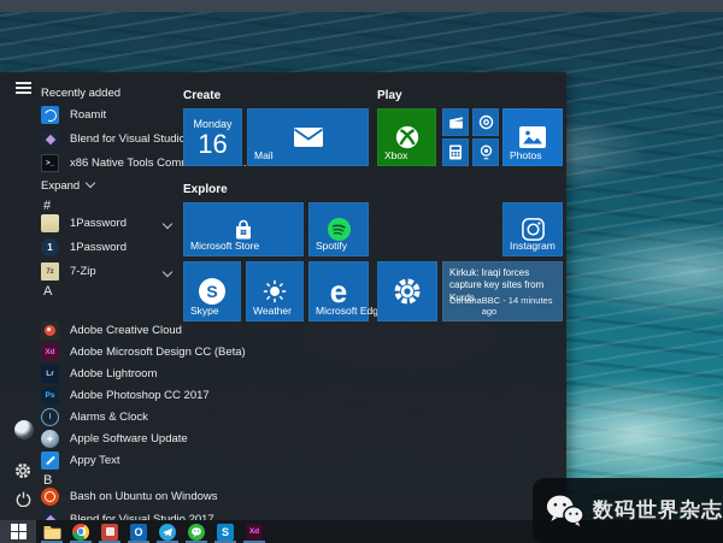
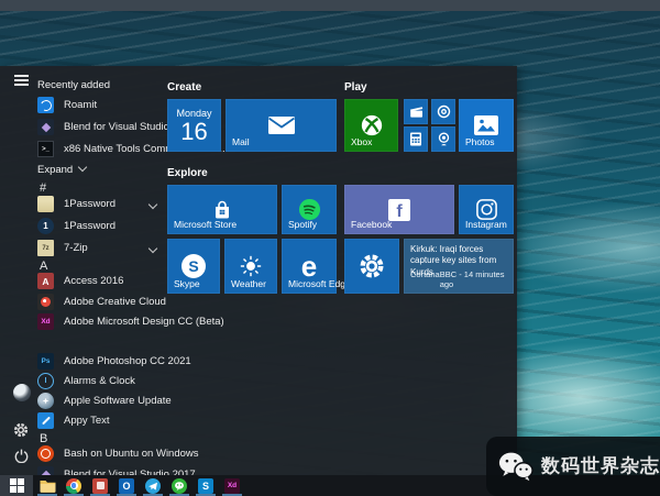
  Recently added
  Roamit
  Blend for Visual Studi
  Expand
  #
  1Password
  1Password
  7-Zip
  A
+ Access 2016
  Adobe Creative Cloud
  Adobe Microsoft Design CC (Beta)
- Adobe Lightroom
- Adobe Photoshop CC 2017
+ Adobe Photoshop CC 2021
  Alarms & Clock
  Apple Software Update
  Appy Text
  B
  Bash on Ubuntu on Windows
  Create
  Play
  Explore
  Monday
  16
  Mail
  Xbox
  Photos
  Microsoft Store
  Spotify
+ Facebook
  Instagram
  Skype
  Weather
  Microsoft Edg
  Kirkuk: Iraqi forces capture key sites from Kurds
  Cortana
  BBC - 14 minutes ago
  数码世界杂志
